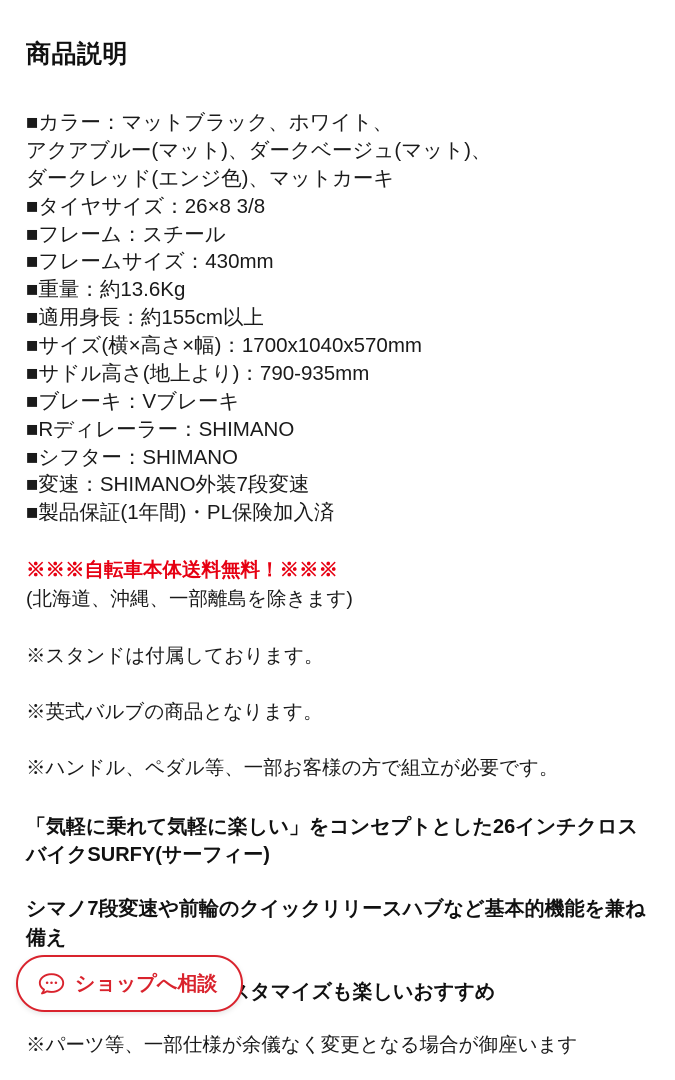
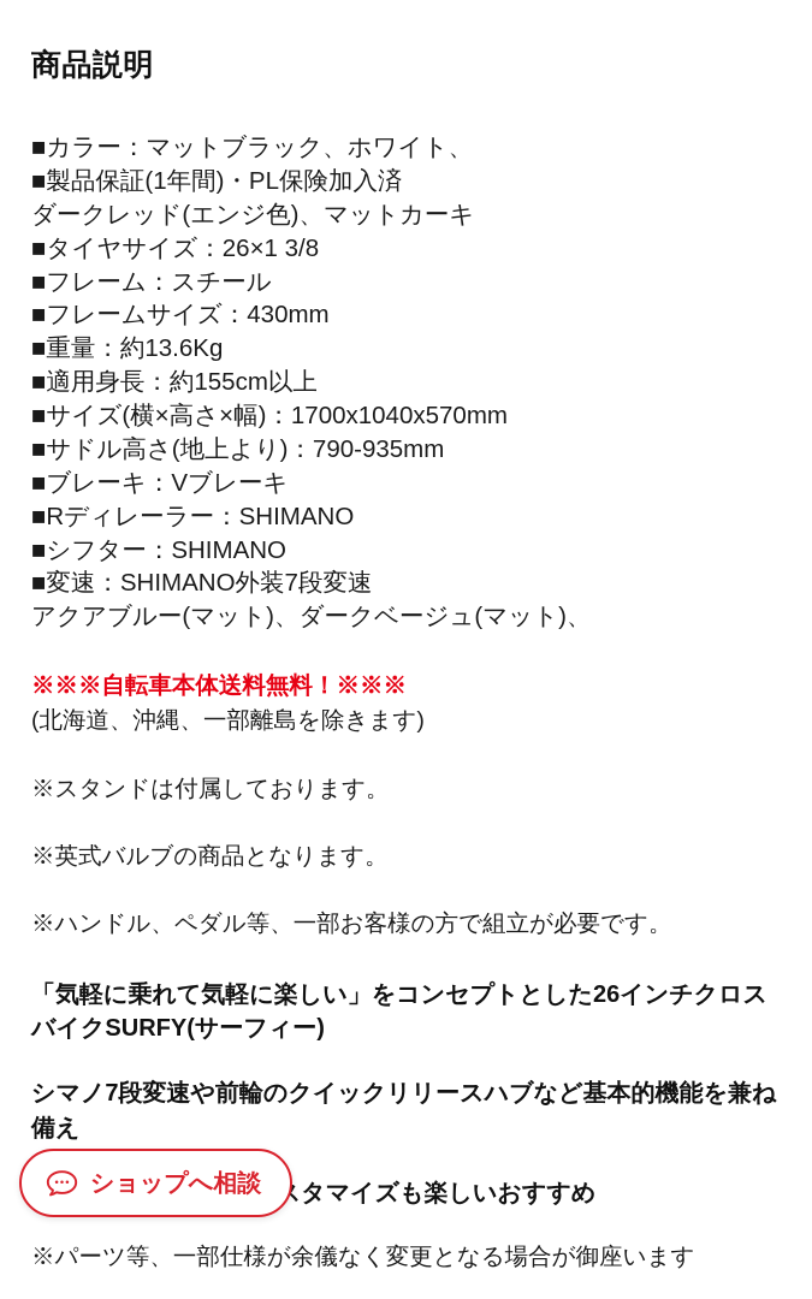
  商品説明
  ■カラー：マットブラック、ホワイト、
- アクアブルー(マット)、ダークベージュ(マット)、
+ ■製品保証(1年間)・PL保険加入済
  ダークレッド(エンジ色)、マットカーキ
- ■タイヤサイズ：26×8 3/8
+ ■タイヤサイズ：26×1 3/8
  ■フレーム：スチール
  ■フレームサイズ：430mm
  ■重量：約13.6Kg
  ■適用身長：約155cm以上
  ■サイズ(横×高さ×幅)：1700x1040x570mm
  ■サドル高さ(地上より)：790-935mm
  ■ブレーキ：Vブレーキ
  ■Rディレーラー：SHIMANO
  ■シフター：SHIMANO
  ■変速：SHIMANO外装7段変速
- ■製品保証(1年間)・PL保険加入済
+ アクアブルー(マット)、ダークベージュ(マット)、
  ※※※自転車本体送料無料！※※※
  (北海道、沖縄、一部離島を除きます)
  ※スタンドは付属しております。
  ※英式バルブの商品となります。
  ※ハンドル、ペダル等、一部お客様の方で組立が必要です。
  「気軽に乗れて気軽に楽しい」をコンセプトとした26インチクロスバイクSURFY(サーフィー)
  シマノ7段変速や前輪のクイックリリースハブなど基本的機能を兼ね備え
  ※パーツ等、一部仕様が余儀なく変更となる場合が御座います
  ショップへ相談
